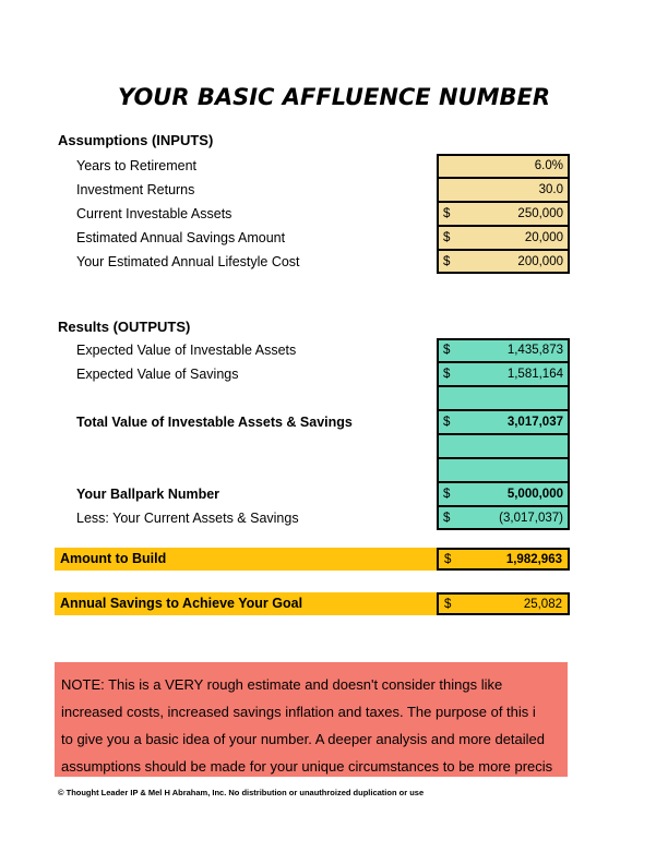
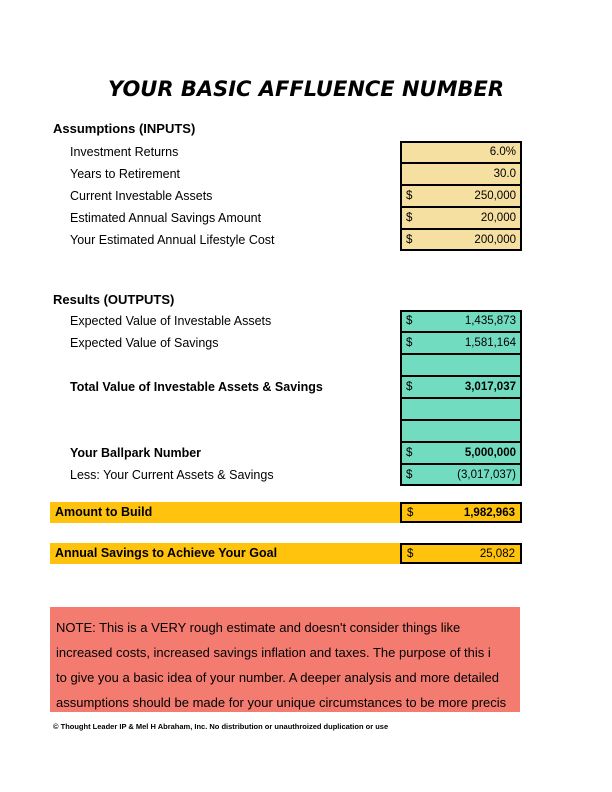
  YOUR BASIC AFFLUENCE NUMBER
  Assumptions (INPUTS)
- Years to Retirement
+ Investment Returns
  6.0%
- Investment Returns
+ Years to Retirement
  30.0
  Current Investable Assets
  $
  250,000
  Estimated Annual Savings Amount
  $
  20,000
  Your Estimated Annual Lifestyle Cost
  $
  200,000
  Results (OUTPUTS)
  Expected Value of Investable Assets
  $
  1,435,873
  Expected Value of Savings
  $
  1,581,164
  Total Value of Investable Assets & Savings
  $
  3,017,037
  Your Ballpark Number
  $
  5,000,000
  Less: Your Current Assets & Savings
  $
  (3,017,037)
  Amount to Build
  $
  1,982,963
  Annual Savings to Achieve Your Goal
  $
  25,082
  NOTE: This is a VERY rough estimate and doesn't consider things like
  increased costs, increased savings inflation and taxes. The purpose of this i
  to give you a basic idea of your number. A deeper analysis and more detailed
  assumptions should be made for your unique circumstances to be more precis
  © Thought Leader IP & Mel H Abraham, Inc. No distribution or unauthroized duplication or use
